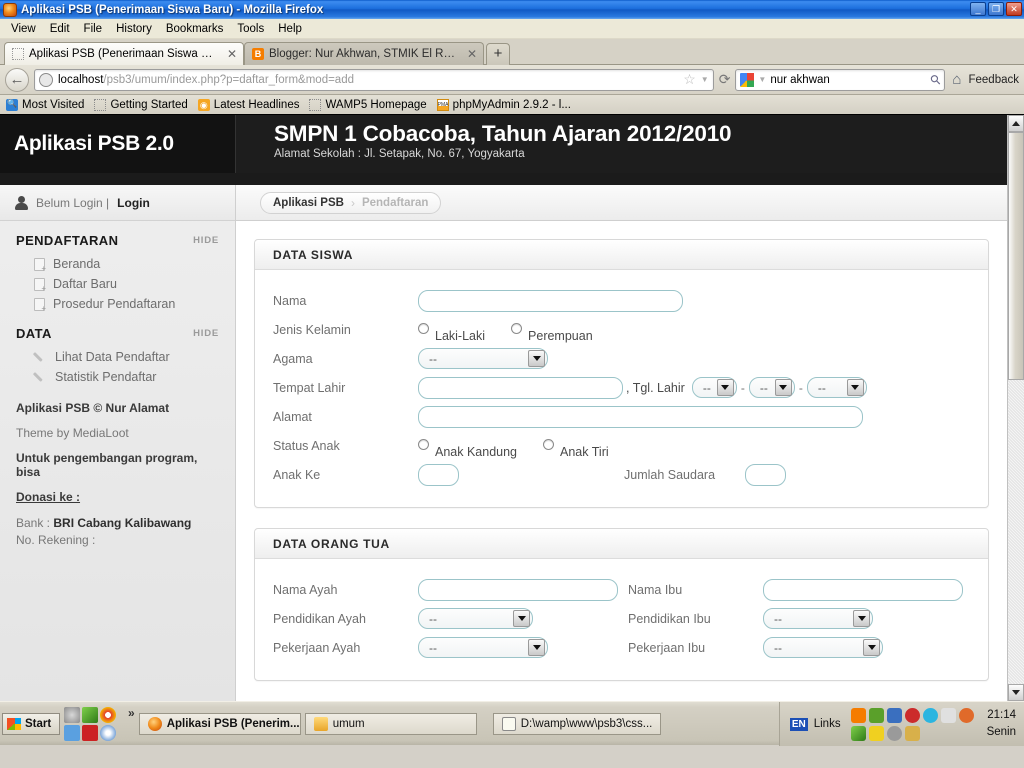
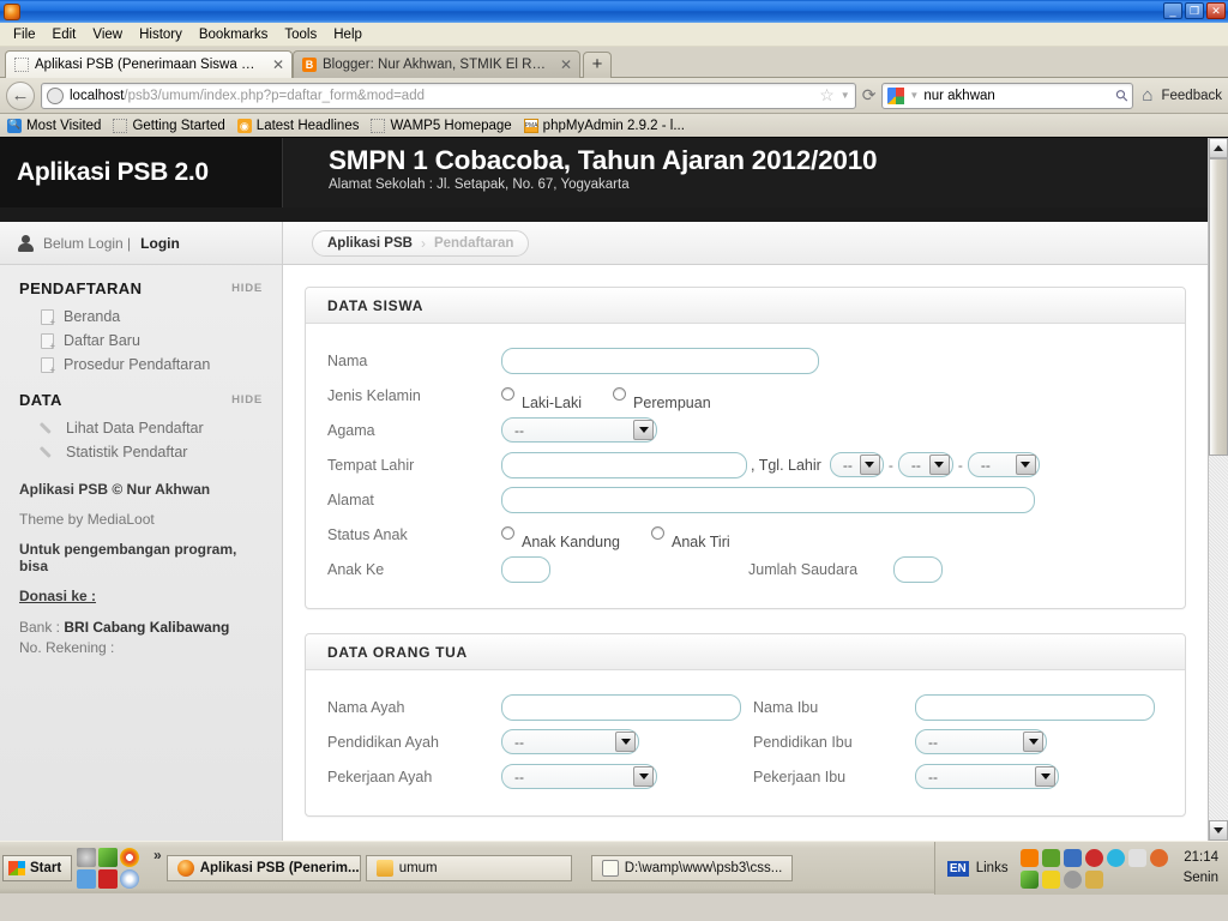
- Aplikasi PSB (Penerimaan Siswa Baru) - Mozilla Firefox
  _
  ❐
  ✕
- View
+ File
  Edit
- File
+ View
  History
  Bookmarks
  Tools
  Help
  Aplikasi PSB (Penerimaan Siswa Bar
  ✕
  B
  Blogger: Nur Akhwan, STMIK El Rah
  ✕
  +
  ←
  localhost/psb3/umum/index.php?p=daftar_form&mod=add
  ☆
  ▼
  ⟳
  ▼
  nur akhwan
  ⌂
  Feedback
  Most Visited
  Getting Started
  ◉
  Latest Headlines
  WAMP5 Homepage
  phpMyAdmin 2.9.2 - l...
  Aplikasi PSB 2.0
  SMPN 1 Cobacoba, Tahun Ajaran 2012/2010
  Alamat Sekolah : Jl. Setapak, No. 67, Yogyakarta
  Belum Login |
  Login
  PENDAFTARAN
  HIDE
  Beranda
  Daftar Baru
  Prosedur Pendaftaran
  DATA
  HIDE
  Lihat Data Pendaftar
  Statistik Pendaftar
- Aplikasi PSB © Nur Alamat
+ Aplikasi PSB © Nur Akhwan
  Theme by MediaLoot
  Untuk pengembangan program, bisa
  Donasi ke :
  Bank : BRI Cabang Kalibawang
  No. Rekening :
  Aplikasi PSB
  ›
  Pendaftaran
  DATA SISWA
  Nama
  Jenis Kelamin
  Laki-Laki
  Perempuan
  Agama
  --
  Tempat Lahir
  , Tgl. Lahir
  --
  -
  --
  -
  --
  Alamat
  Status Anak
  Anak Kandung
  Anak Tiri
  Anak Ke
  Jumlah Saudara
  DATA ORANG TUA
  Nama Ayah
  Nama Ibu
  Pendidikan Ayah
  --
  Pendidikan Ibu
  --
  Pekerjaan Ayah
  --
  Pekerjaan Ibu
  --
  Start
  »
  Aplikasi PSB (Penerim...
  umum
  D:\wamp\www\psb3\css...
  EN
  Links
  21:14
  Senin
